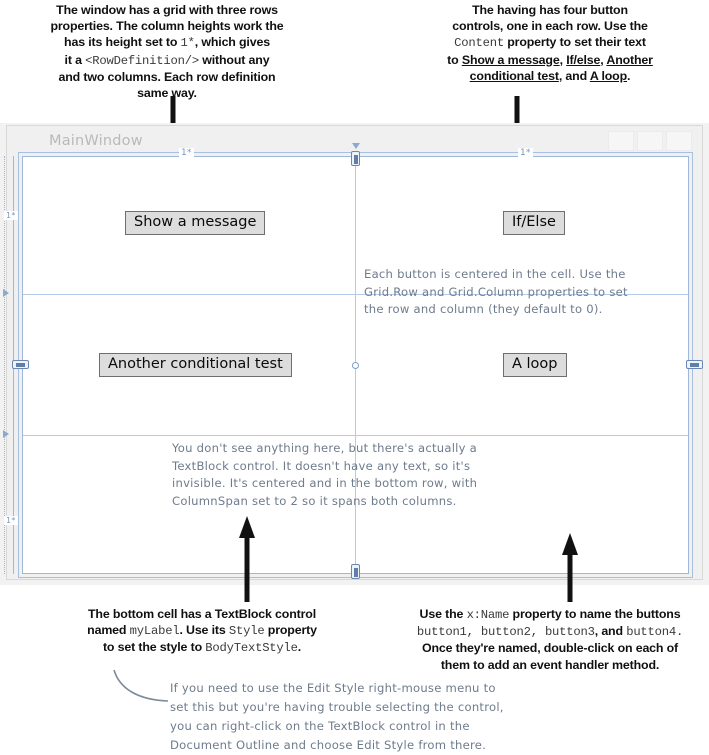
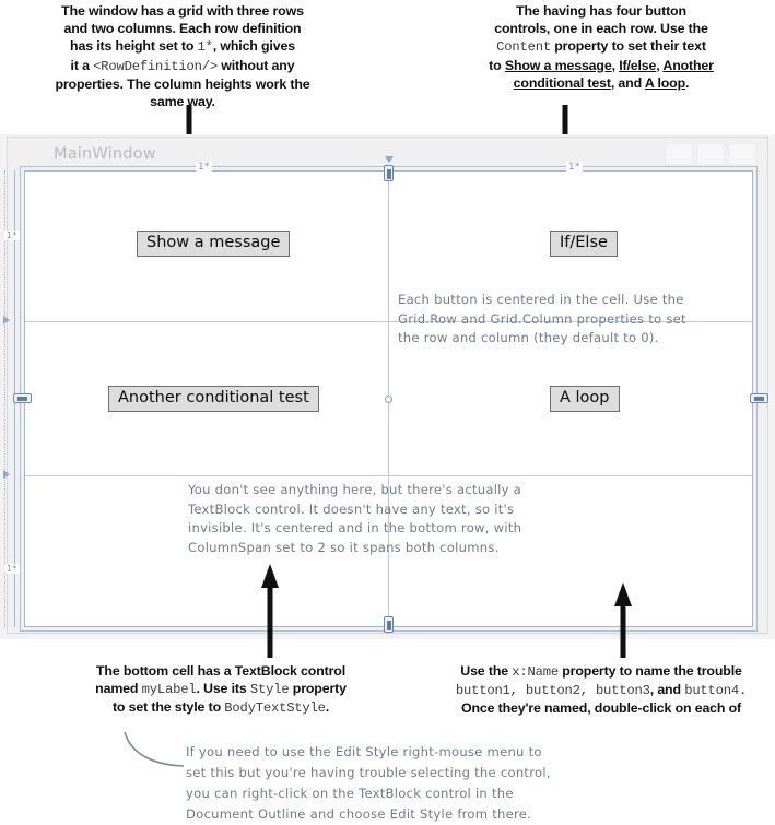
  The window has a grid with three rows
- properties. The column heights work the
+ and two columns. Each row definition
  has its height set to 1*, which gives
  it a <RowDefinition/> without any
- and two columns. Each row definition
+ properties. The column heights work the
  same way.
  The having has four button
  controls, one in each row. Use the
  Content property to set their text
  to Show a message, If/else, Another
  conditional test, and A loop.
  MainWindow
  Show a message
  If/Else
  Another conditional test
  A loop
  1*
  1*
  1*
  1*
  Each button is centered in the cell. Use the
  Grid.Row and Grid.Column properties to set
  the row and column (they default to 0).
  You don't see anything here, but there's actually a
  TextBlock control. It doesn't have any text, so it's
  invisible. It's centered and in the bottom row, with
  ColumnSpan set to 2 so it spans both columns.
  The bottom cell has a TextBlock control
  named myLabel. Use its Style property
  to set the style to BodyTextStyle.
- Use the x:Name property to name the buttons
+ Use the x:Name property to name the trouble
  button1, button2, button3, and button4.
  Once they're named, double-click on each of
- them to add an event handler method.
  If you need to use the Edit Style right-mouse menu to
  set this but you're having trouble selecting the control,
  you can right-click on the TextBlock control in the
  Document Outline and choose Edit Style from there.
